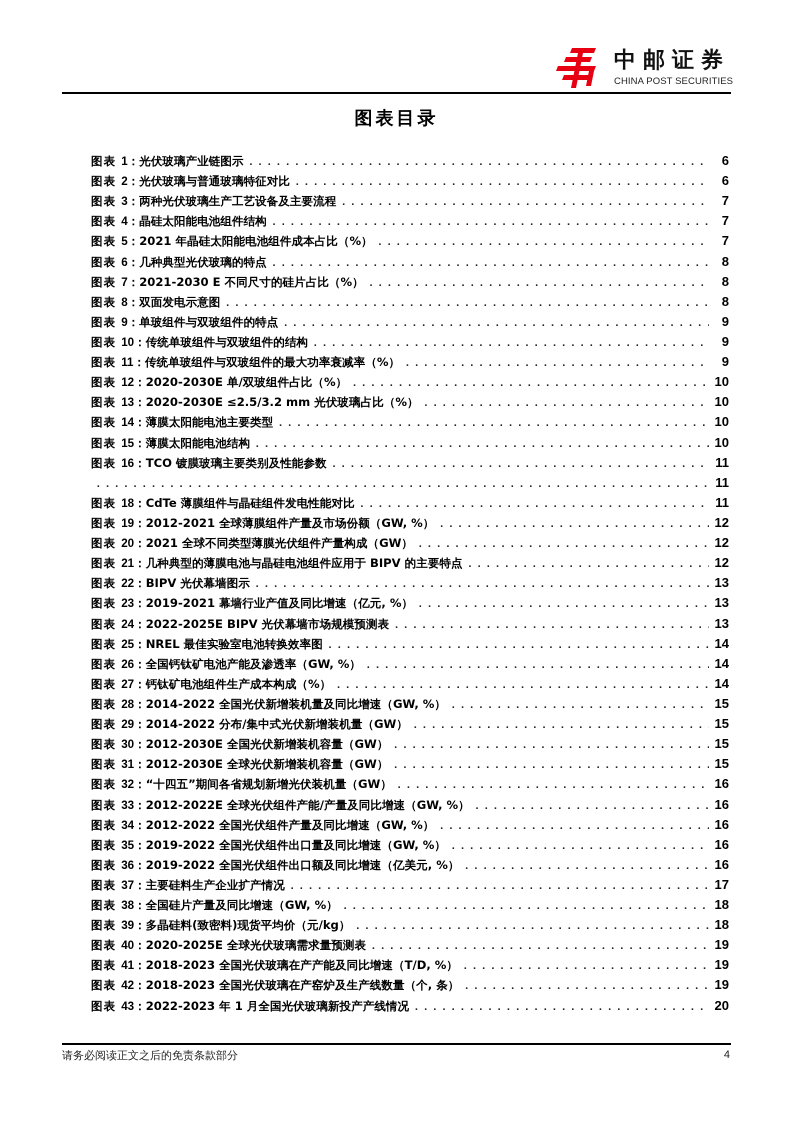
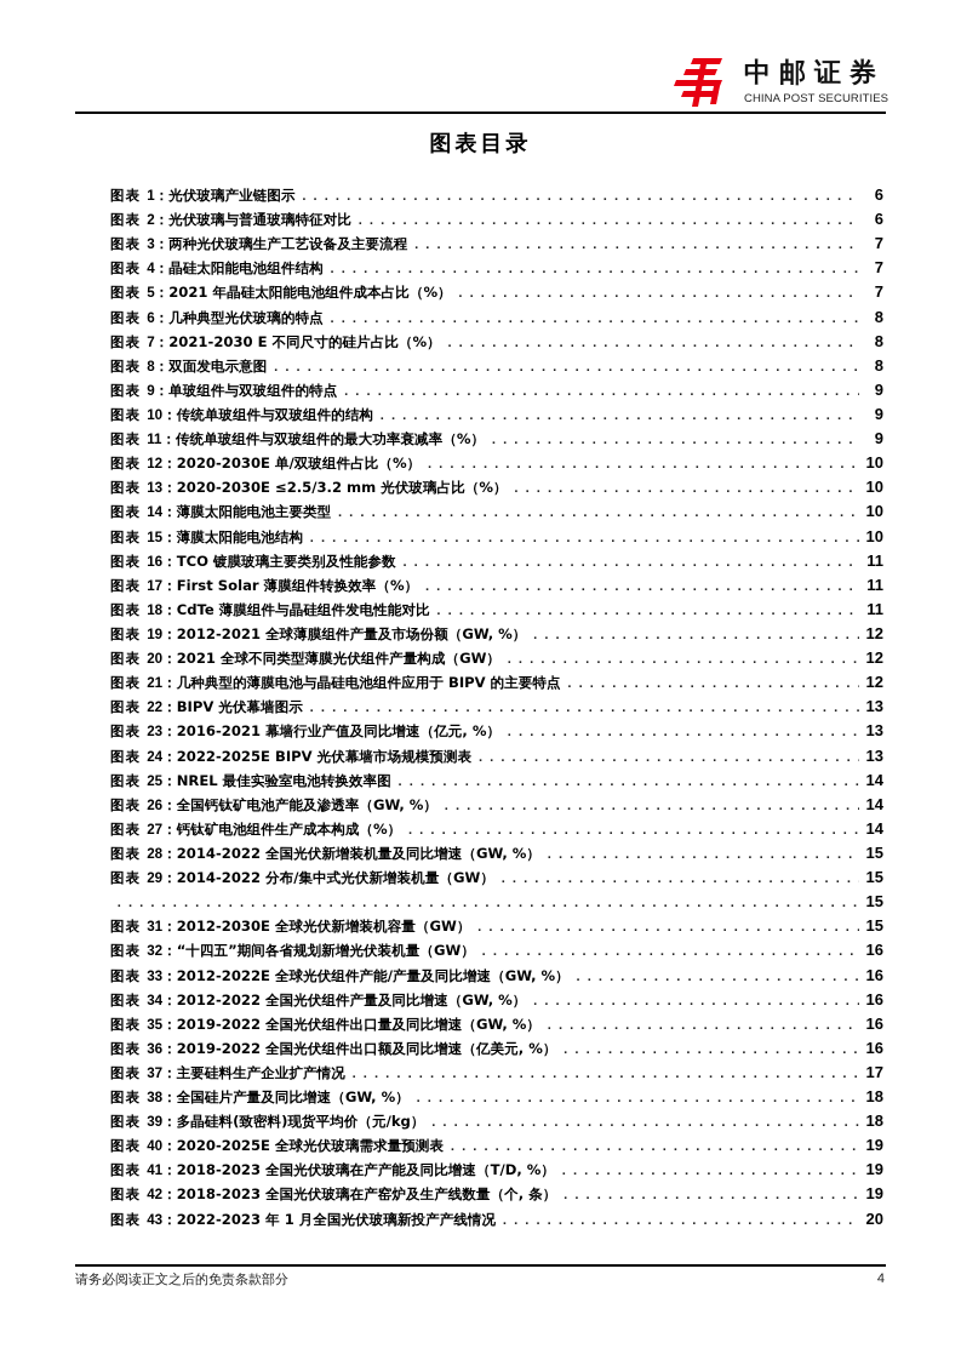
  中邮证券
  CHINA POST SECURITIES
  图表目录
  图表 1：光伏玻璃产业链图示
  6
  图表 2：光伏玻璃与普通玻璃特征对比
  6
  图表 3：两种光伏玻璃生产工艺设备及主要流程
  7
  图表 4：晶硅太阳能电池组件结构
  7
  图表 5：2021 年晶硅太阳能电池组件成本占比（%）
  7
  图表 6：几种典型光伏玻璃的特点
  8
  图表 7：2021-2030 E 不同尺寸的硅片占比（%）
  8
  图表 8：双面发电示意图
  8
  图表 9：单玻组件与双玻组件的特点
  9
  图表 10：传统单玻组件与双玻组件的结构
  9
  图表 11：传统单玻组件与双玻组件的最大功率衰减率（%）
  9
  图表 12：2020-2030E 单/双玻组件占比（%）
  10
  图表 13：2020-2030E ≤2.5/3.2 mm 光伏玻璃占比（%）
  10
  图表 14：薄膜太阳能电池主要类型
  10
  图表 15：薄膜太阳能电池结构
  10
  图表 16：TCO 镀膜玻璃主要类别及性能参数
  11
+ 图表 17：First Solar 薄膜组件转换效率（%）
  11
  图表 18：CdTe 薄膜组件与晶硅组件发电性能对比
  11
  图表 19：2012-2021 全球薄膜组件产量及市场份额（GW, %）
  12
  图表 20：2021 全球不同类型薄膜光伏组件产量构成（GW）
  12
  图表 21：几种典型的薄膜电池与晶硅电池组件应用于 BIPV 的主要特点
  12
  图表 22：BIPV 光伏幕墙图示
  13
- 图表 23：2019-2021 幕墙行业产值及同比增速（亿元, %）
+ 图表 23：2016-2021 幕墙行业产值及同比增速（亿元, %）
  13
  图表 24：2022-2025E BIPV 光伏幕墙市场规模预测表
  13
  图表 25：NREL 最佳实验室电池转换效率图
  14
  图表 26：全国钙钛矿电池产能及渗透率（GW, %）
  14
  图表 27：钙钛矿电池组件生产成本构成（%）
  14
  图表 28：2014-2022 全国光伏新增装机量及同比增速（GW, %）
  15
  图表 29：2014-2022 分布/集中式光伏新增装机量（GW）
  15
- 图表 30：2012-2030E 全国光伏新增装机容量（GW）
  15
  图表 31：2012-2030E 全球光伏新增装机容量（GW）
  15
  图表 32：“十四五”期间各省规划新增光伏装机量（GW）
  16
  图表 33：2012-2022E 全球光伏组件产能/产量及同比增速（GW, %）
  16
  图表 34：2012-2022 全国光伏组件产量及同比增速（GW, %）
  16
  图表 35：2019-2022 全国光伏组件出口量及同比增速（GW, %）
  16
  图表 36：2019-2022 全国光伏组件出口额及同比增速（亿美元, %）
  16
  图表 37：主要硅料生产企业扩产情况
  17
  图表 38：全国硅片产量及同比增速（GW, %）
  18
  图表 39：多晶硅料(致密料)现货平均价（元/kg）
  18
  图表 40：2020-2025E 全球光伏玻璃需求量预测表
  19
  图表 41：2018-2023 全国光伏玻璃在产产能及同比增速（T/D, %）
  19
  图表 42：2018-2023 全国光伏玻璃在产窑炉及生产线数量（个, 条）
  19
  图表 43：2022-2023 年 1 月全国光伏玻璃新投产产线情况
  20
  请务必阅读正文之后的免责条款部分
  4
